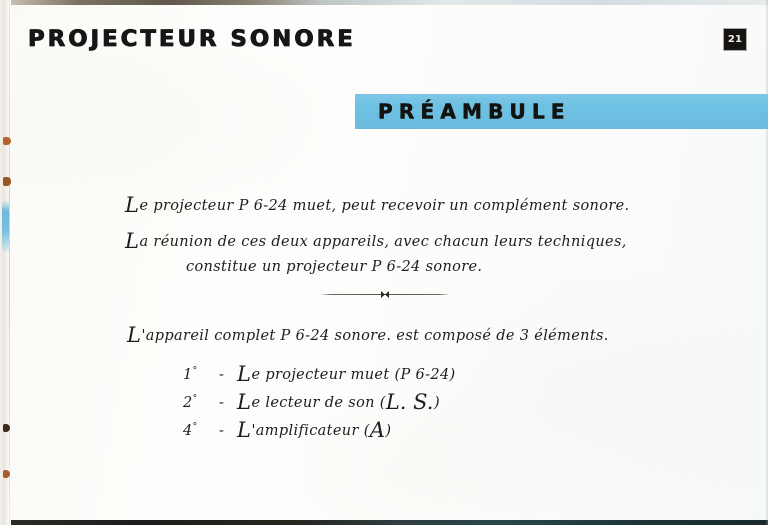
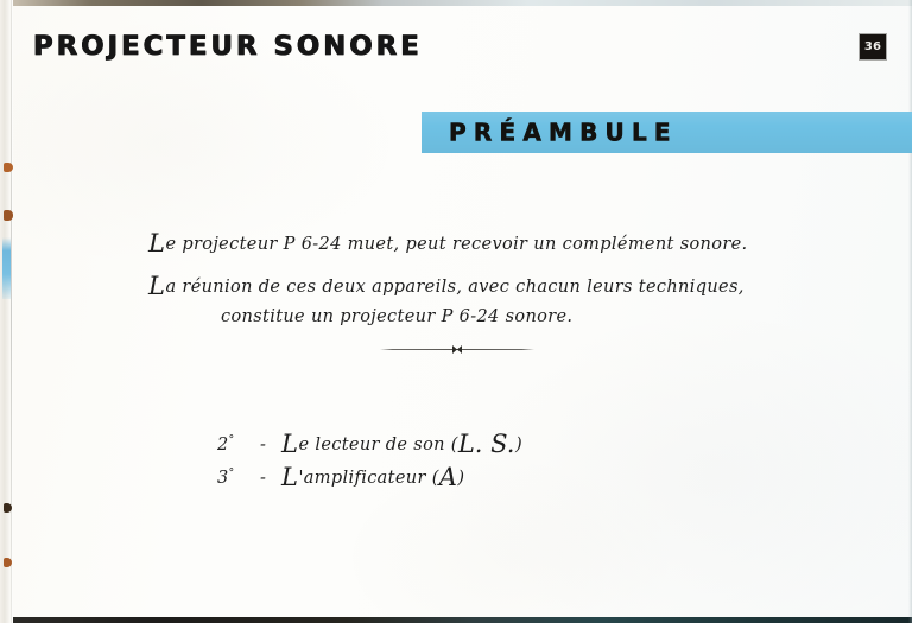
  PROJECTEUR SONORE
- 21
+ 36
  PRÉAMBULE
  Le projecteur P 6-24 muet, peut recevoir un complément sonore.
  La réunion de ces deux appareils, avec chacun leurs techniques,
  constitue un projecteur P 6-24 sonore.
- L'appareil complet P 6-24 sonore. est composé de 3 éléments.
- 1° - Le projecteur muet (P 6-24)
  2° - Le lecteur de son (L. S.)
- 4° - L'amplificateur (A)
+ 3° - L'amplificateur (A)
